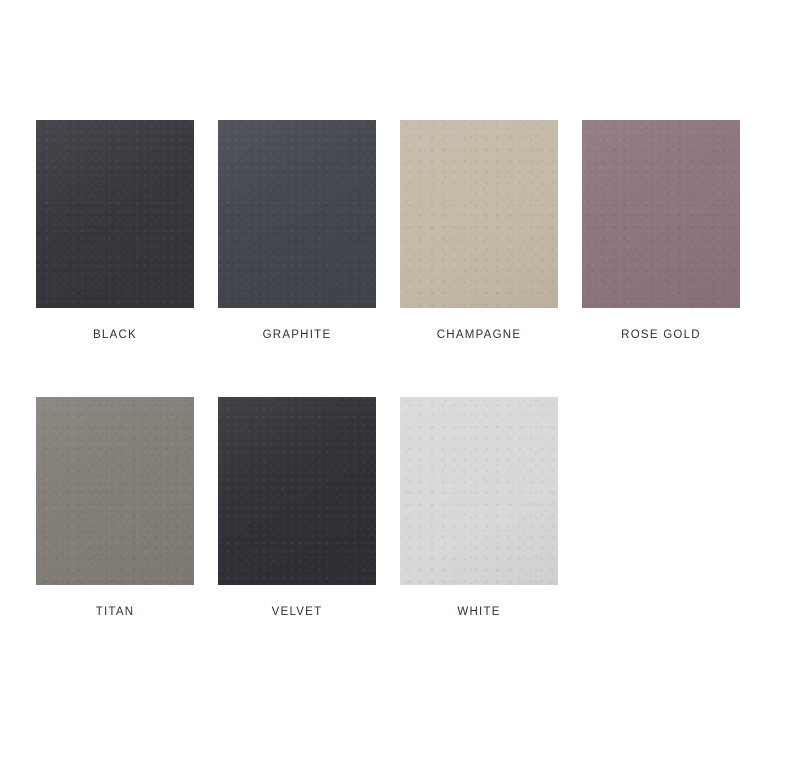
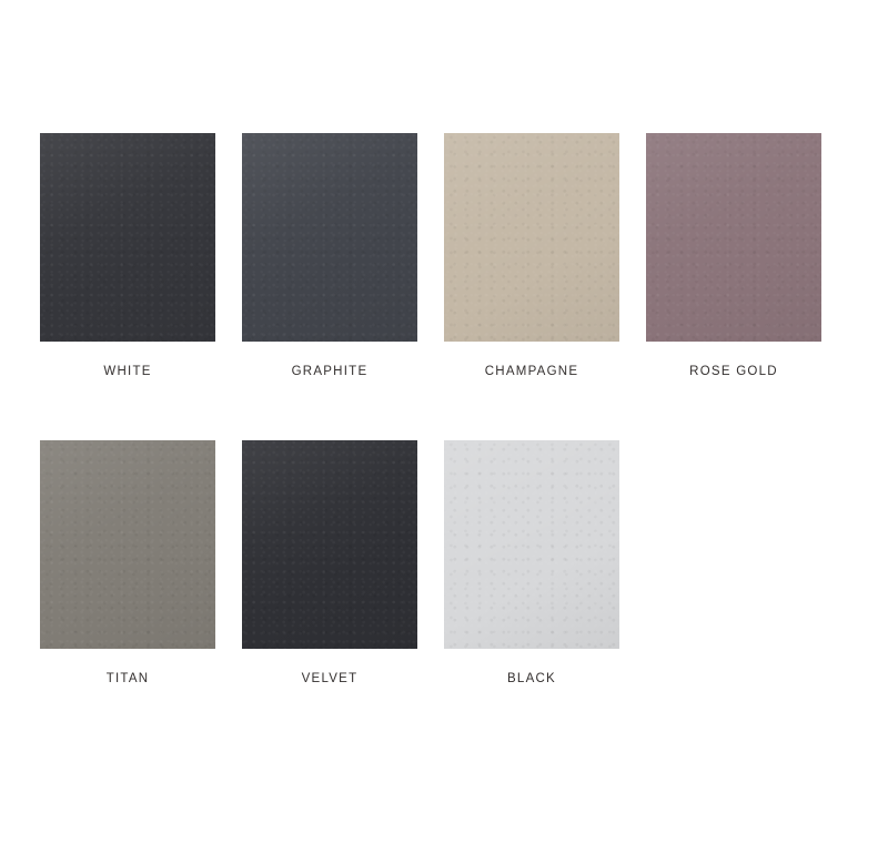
- BLACK
+ WHITE
  GRAPHITE
  CHAMPAGNE
  ROSE GOLD
  TITAN
  VELVET
- WHITE
+ BLACK
